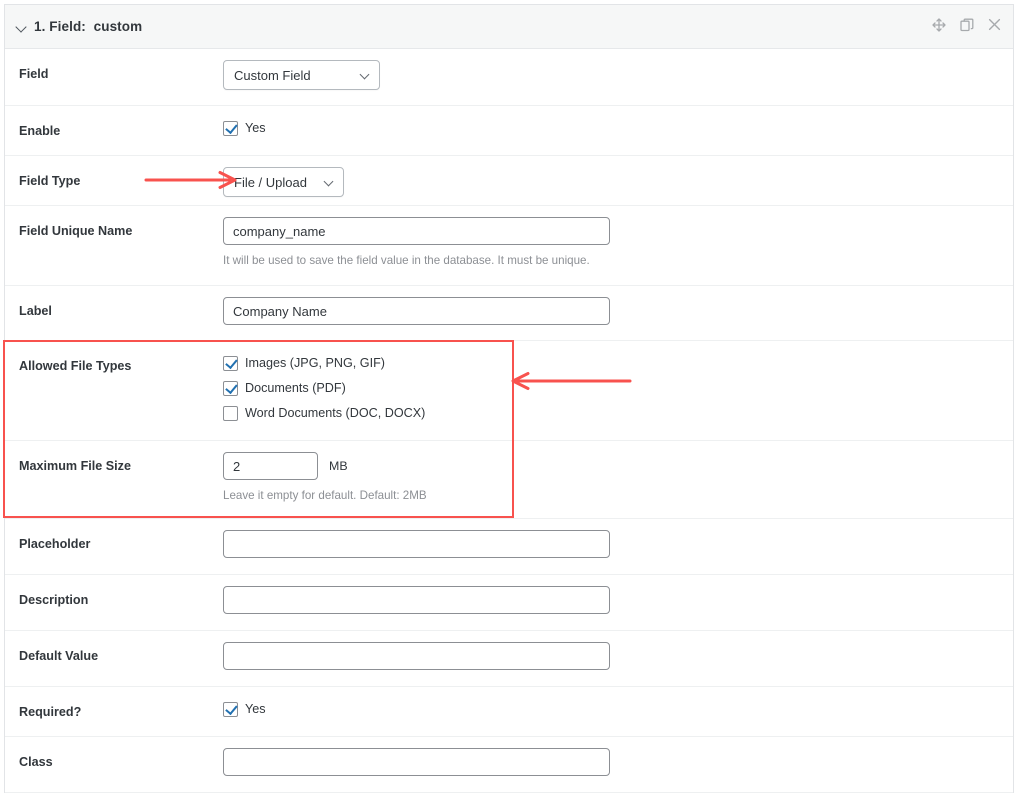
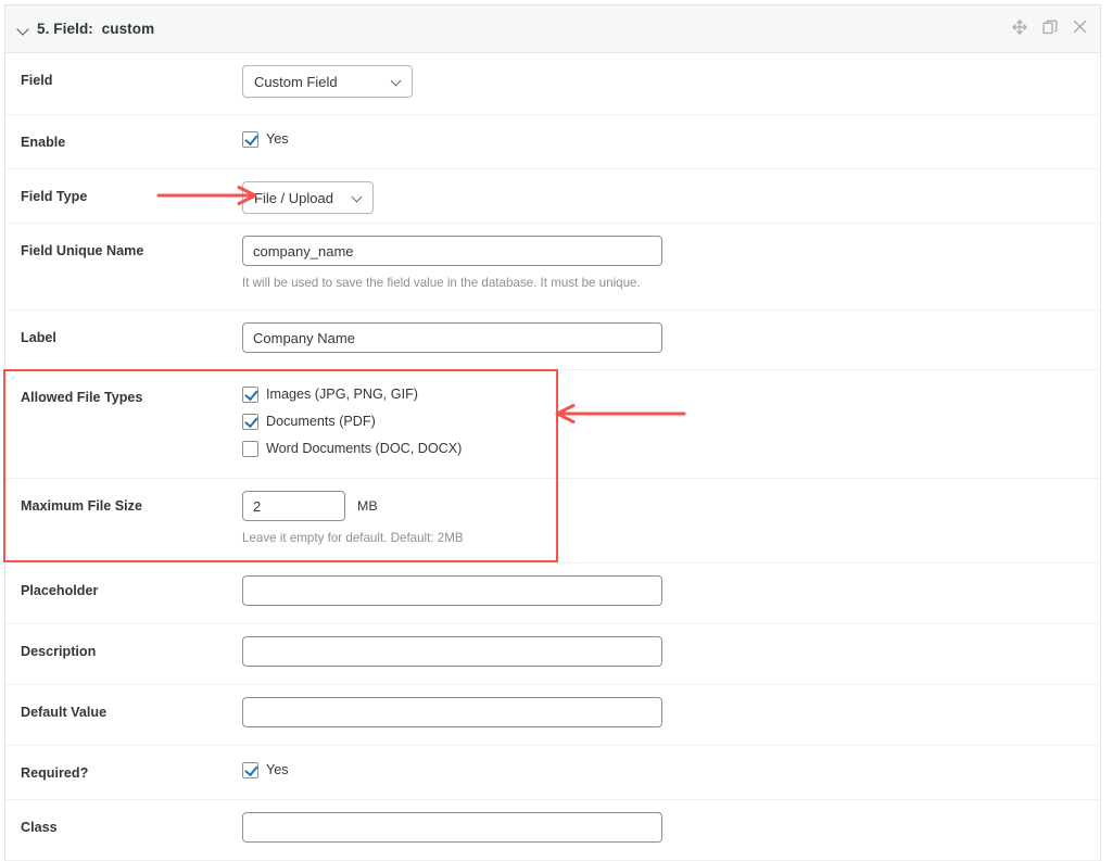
- 1. Field: custom
+ 5. Field: custom
  Field
  Custom Field
  Enable
  Yes
  Field Type
  File / Upload
  Field Unique Name
  company_name
  It will be used to save the field value in the database. It must be unique.
  Label
  Company Name
  Allowed File Types
  Images (JPG, PNG, GIF)
  Documents (PDF)
  Word Documents (DOC, DOCX)
  Maximum File Size
  2
  MB
  Leave it empty for default. Default: 2MB
  Placeholder
  Description
  Default Value
  Required?
  Yes
  Class
